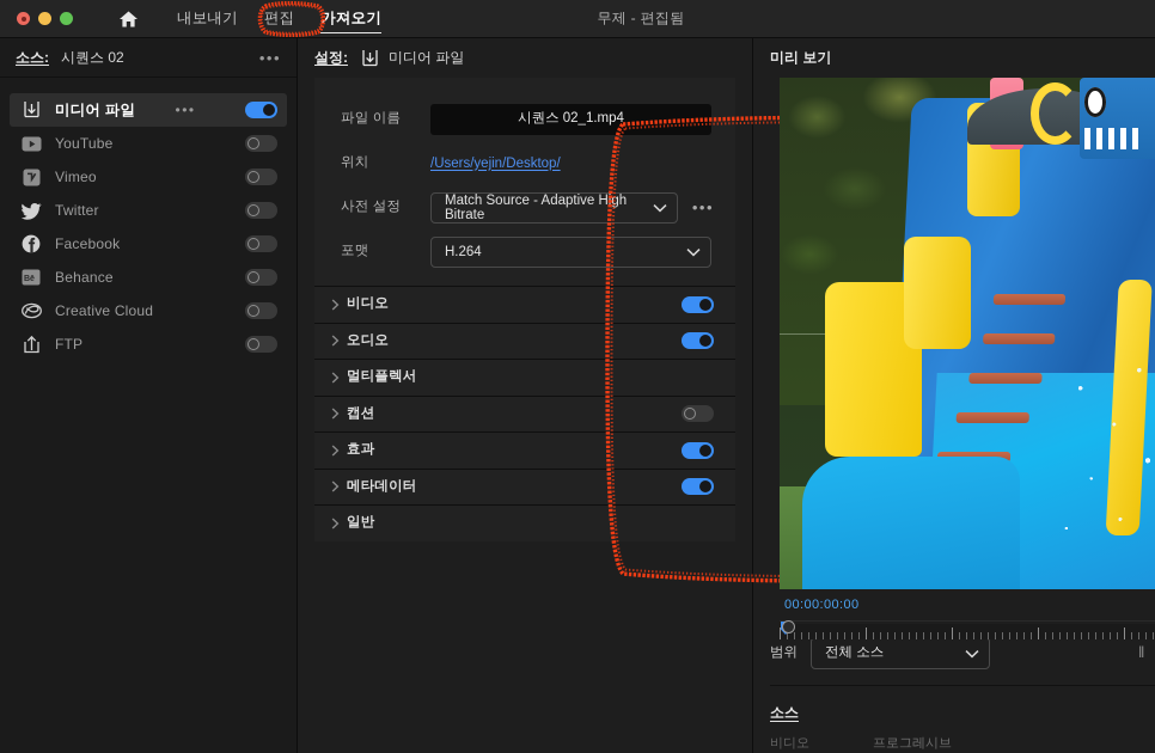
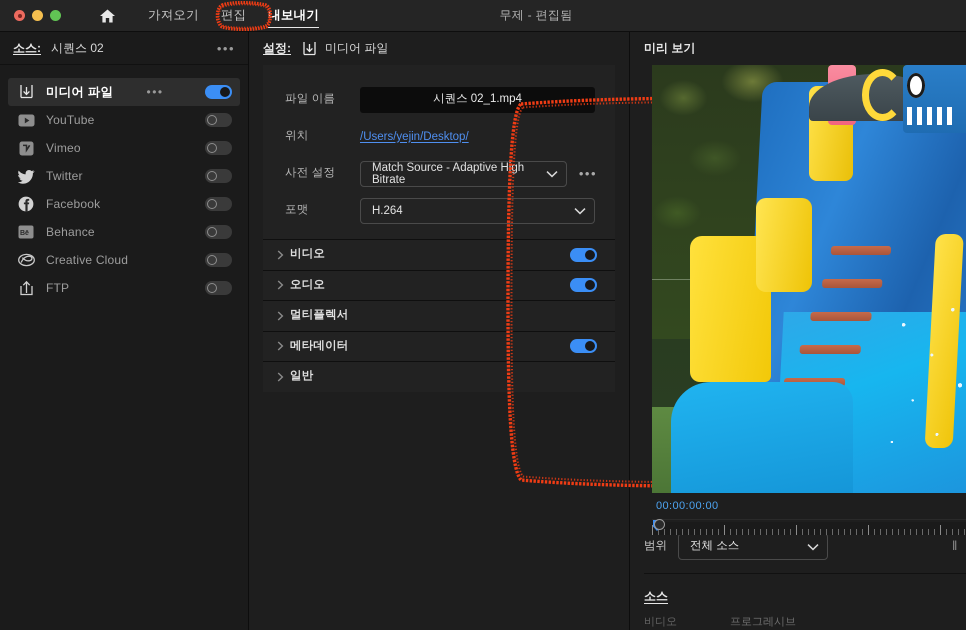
- 내보내기
+ 가져오기
  편집
- 가져오기
+ 내보내기
  무제 - 편집됨
  소스:
  시퀀스 02
  •••
  미디어 파일
  •••
  YouTube
  Vimeo
  Twitter
  Facebook
  Behance
  Creative Cloud
  FTP
  설정:
  미디어 파일
  파일 이름
  시퀀스 02_1.mp4
  위치
  /Users/yejin/Desktop/
  사전 설정
  Match Source - Adaptive Hgh Bitrate
  •••
  포맷
  H.264
  비디오
  오디오
  멀티플렉서
- 캡션
- 효과
  메타데이터
  일반
  미리 보기
  00:00:00:00
  범위
  전체 소스
  ‖
  소스
  비디오
  프로그레시브
